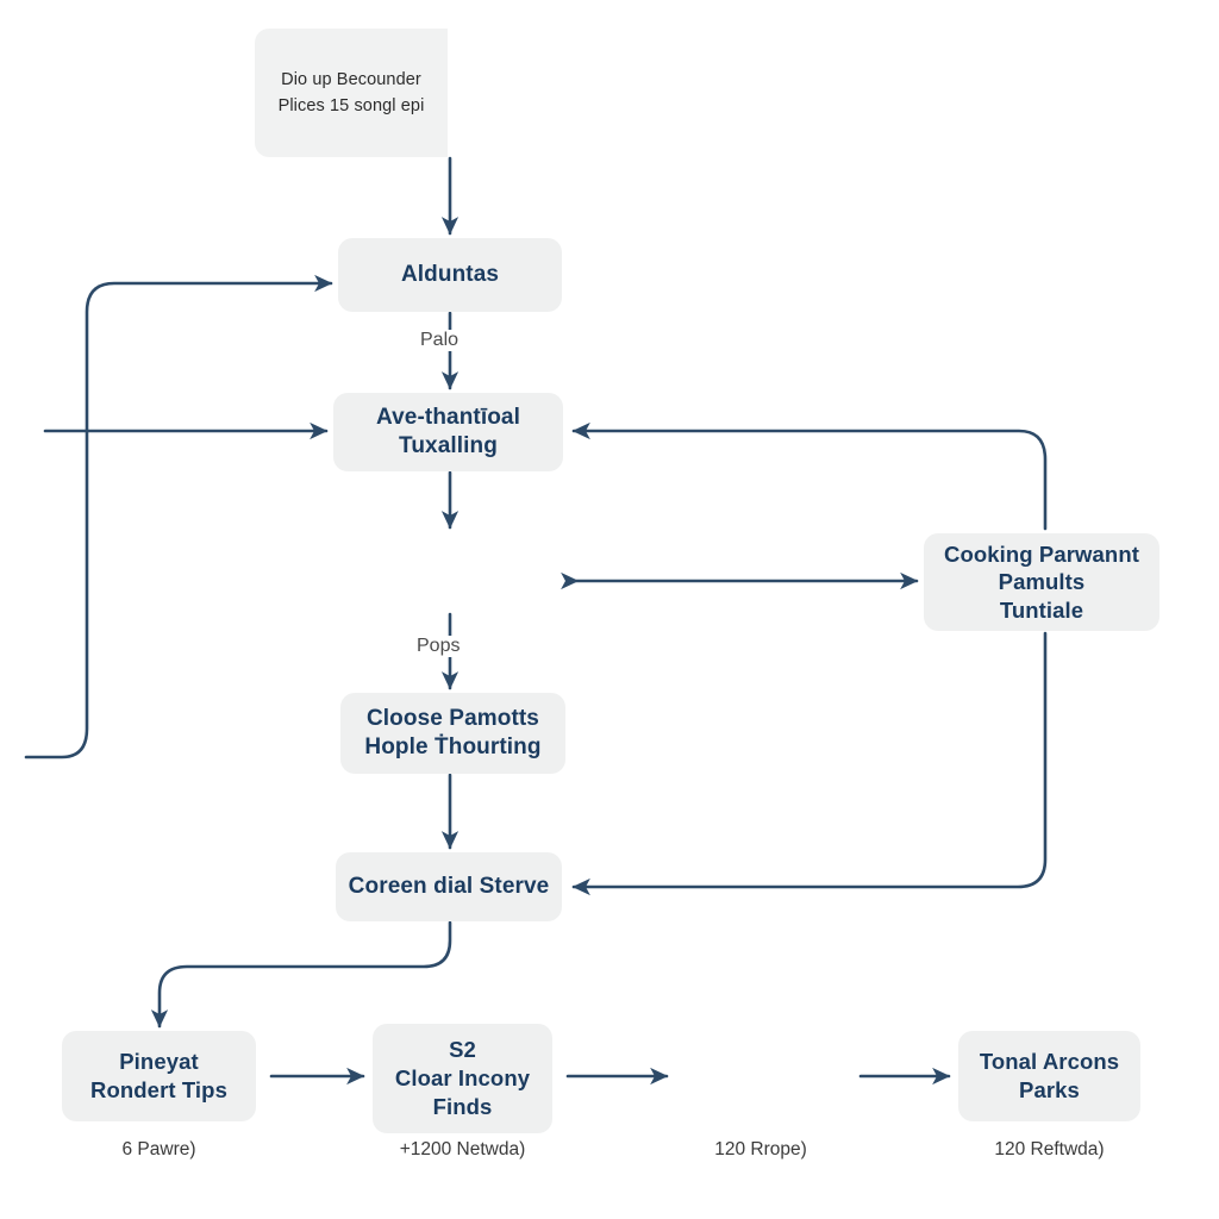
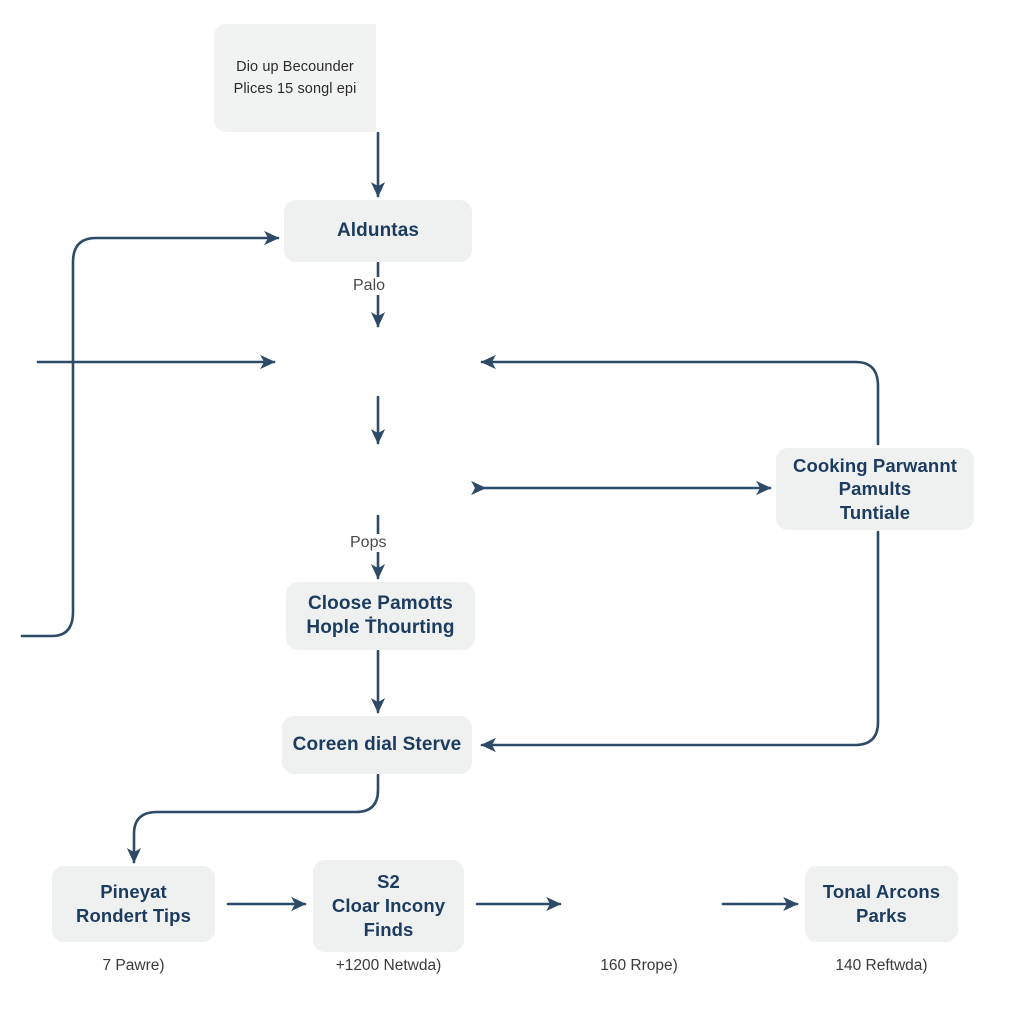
  Dio up Becounder
  Plices 15 songl epi
  Alduntas
- Ave-thantīoal
- Tuxalling
  Cloose Pamotts
  Hople Ṫhourting
  Coreen dial Sterve
  Cooking Parwannt
  Pamults
  Tuntiale
  Pineyat
  Rondert Tips
  S2
  Cloar Incony
  Finds
  Tonal Arcons
  Parks
- 6 Pawre)
+ 7 Pawre)
  +1200 Netwda)
- 120 Rrope)
+ 160 Rrope)
- 120 Reftwda)
+ 140 Reftwda)
  Palo
  Pops
